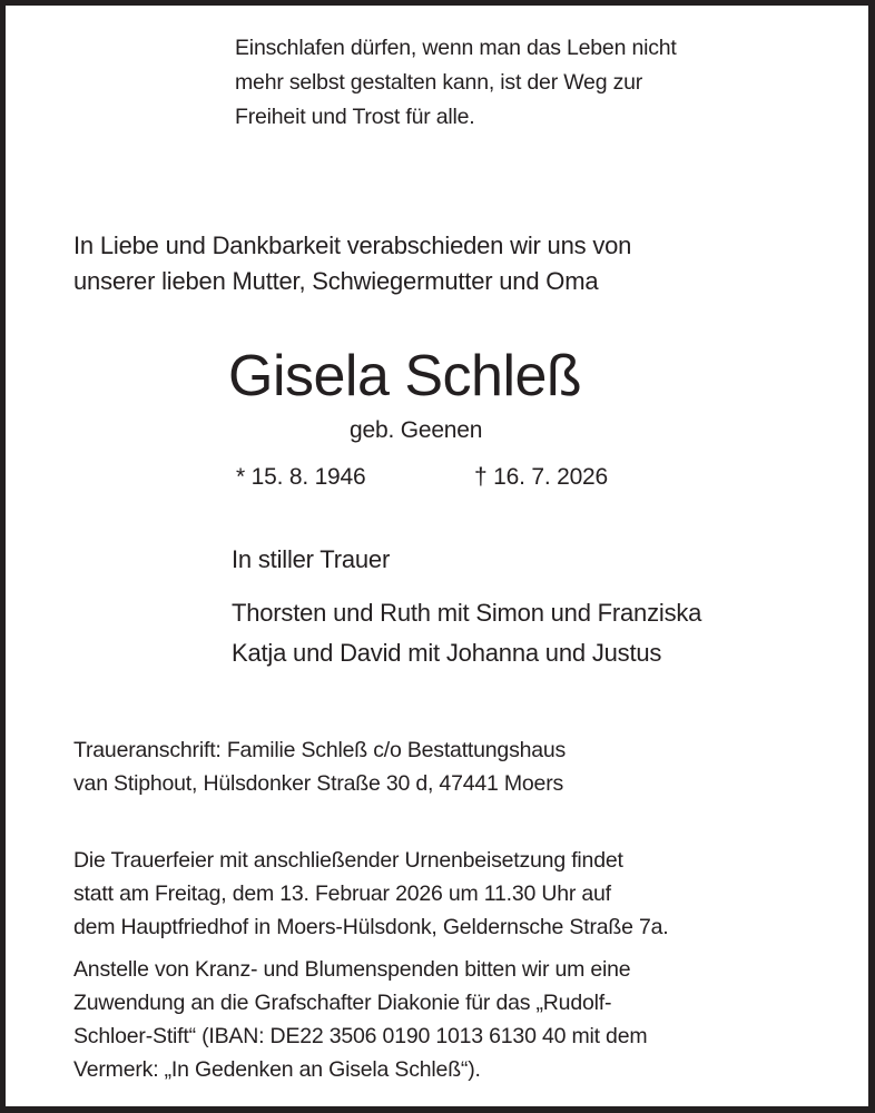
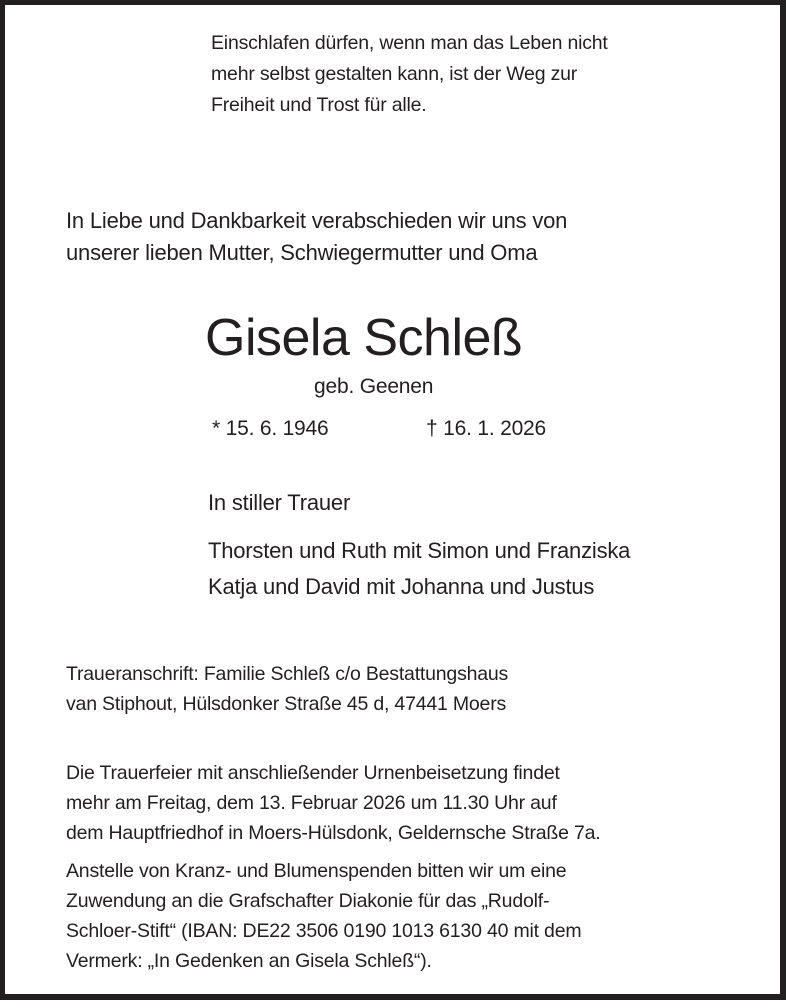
  Einschlafen dürfen, wenn man das Leben nicht
  mehr selbst gestalten kann, ist der Weg zur
  Freiheit und Trost für alle.
  In Liebe und Dankbarkeit verabschieden wir uns von
  unserer lieben Mutter, Schwiegermutter und Oma
  Gisela Schleß
  geb. Geenen
- * 15. 8. 1946
+ * 15. 6. 1946
- † 16. 7. 2026
+ † 16. 1. 2026
  In stiller Trauer
  Thorsten und Ruth mit Simon und Franziska
  Katja und David mit Johanna und Justus
  Traueranschrift: Familie Schleß c/o Bestattungshaus
- van Stiphout, Hülsdonker Straße 30 d, 47441 Moers
+ van Stiphout, Hülsdonker Straße 45 d, 47441 Moers
  Die Trauerfeier mit anschließender Urnenbeisetzung findet
- statt am Freitag, dem 13. Februar 2026 um 11.30 Uhr auf
+ mehr am Freitag, dem 13. Februar 2026 um 11.30 Uhr auf
  dem Hauptfriedhof in Moers-Hülsdonk, Geldernsche Straße 7a.
  Anstelle von Kranz- und Blumenspenden bitten wir um eine
  Zuwendung an die Grafschafter Diakonie für das „Rudolf-
  Schloer-Stift“ (IBAN: DE22 3506 0190 1013 6130 40 mit dem
  Vermerk: „In Gedenken an Gisela Schleß“).
